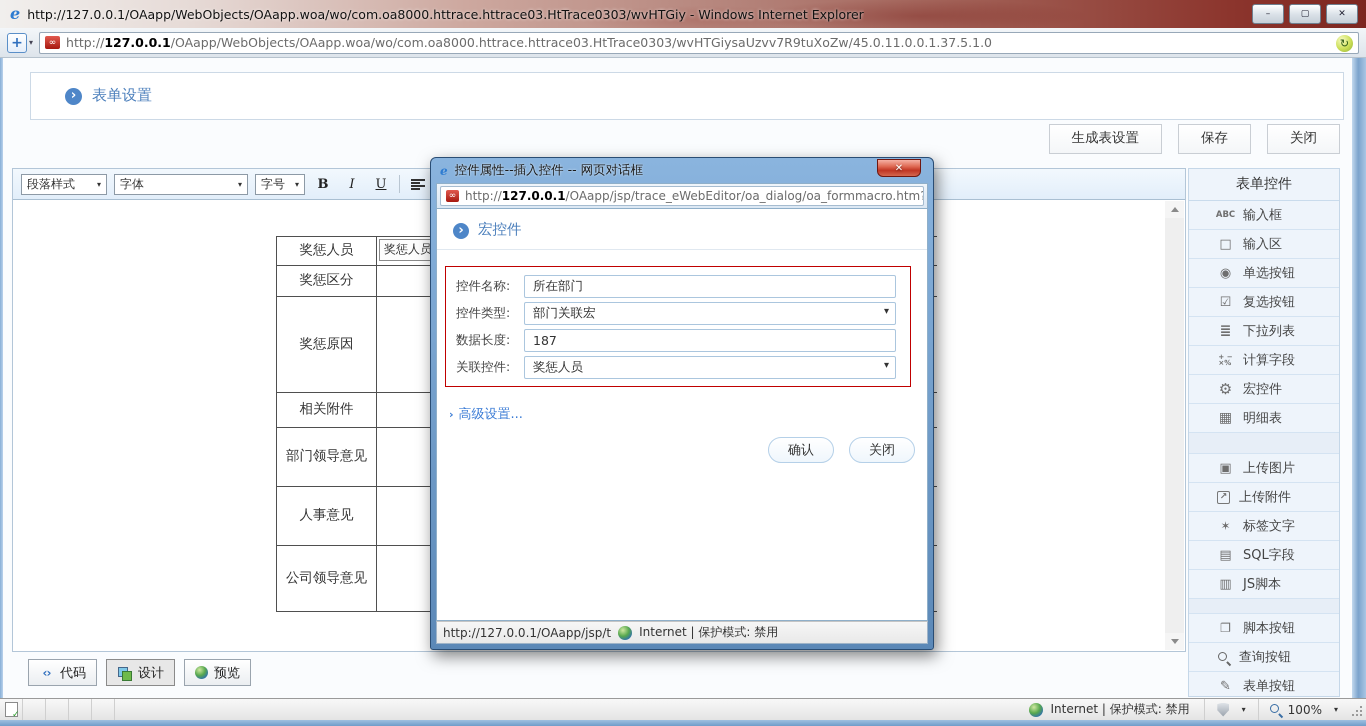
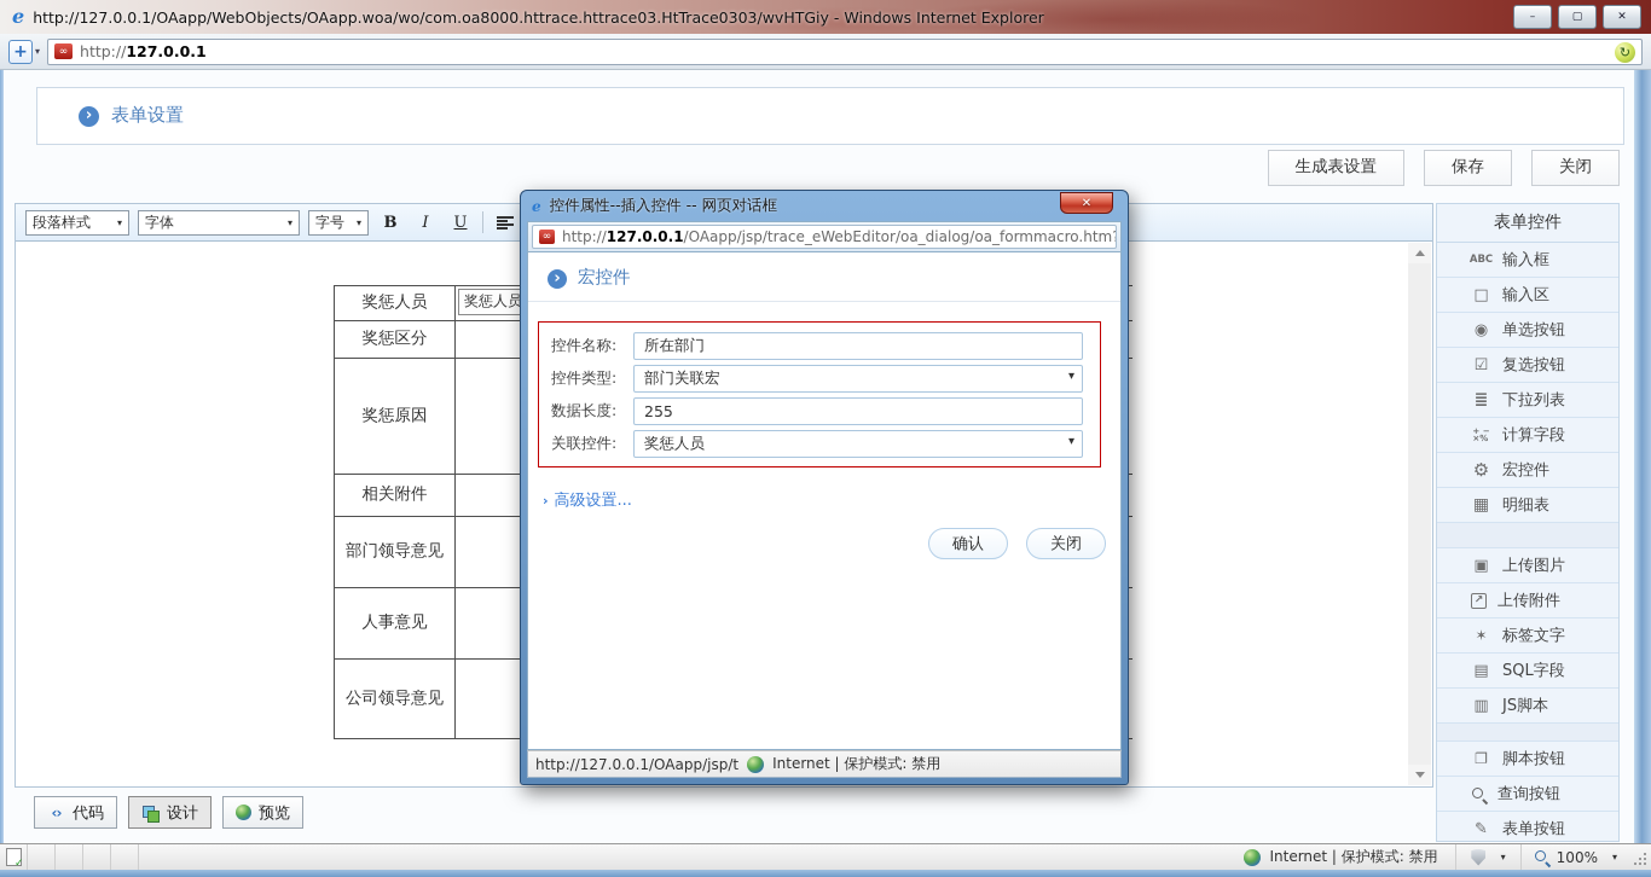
  e
  http://127.0.0.1/OAapp/WebObjects/OAapp.woa/wo/com.oa8000.httrace.httrace03.HtTrace0303/wvHTGiy - Windows Internet Explorer
  –
  ▢
  ✕
  +
  ▾
  ∞
  http://
  127.0.0.1
- /OAapp/WebObjects/OAapp.woa/wo/com.oa8000.httrace.httrace03.HtTrace0303/wvHTGiysaUzvv7R9tuXoZw/45.0.11.0.0.1.37.5.1.0
  ↻
  表单设置
  生成表设置
  保存
  关闭
  段落样式
  ▾
  字体
  ▾
  字号
  ▾
  B
  I
  U
  奖惩人员
  奖惩人员
  奖惩区分
  奖惩原因
  相关附件
  部门领导意见
  人事意见
  公司领导意见
  代码
  设计
  预览
  表单控件
  输入框
  输入区
  单选按钮
  复选按钮
  下拉列表
  计算字段
  宏控件
  明细表
  上传图片
  上传附件
  标签文字
  SQL字段
  JS脚本
  脚本按钮
  查询按钮
  表单按钮
  e
  控件属性--插入控件 -- 网页对话框
  ✕
  ∞
  http://
  127.0.0.1
  /OAapp/jsp/trace_eWebEditor/oa_dialog/oa_formmacro.htm
  宏控件
  控件名称:
  所在部门
  控件类型:
  部门关联宏
  数据长度:
- 187
+ 255
  关联控件:
  奖惩人员
  高级设置...
  确认
  关闭
  http://127.0.0.1/OAapp/jsp/t
  Internet | 保护模式: 禁用
  Internet | 保护模式: 禁用
  ▾
  100%
  ▾
